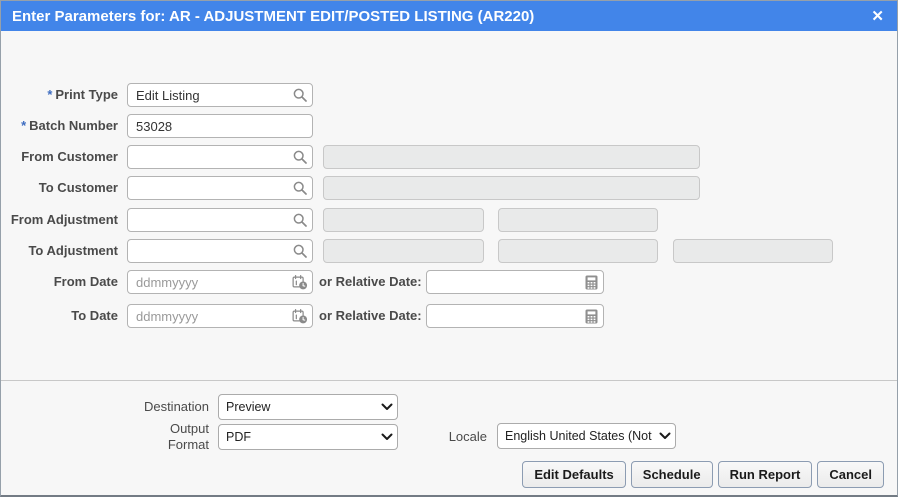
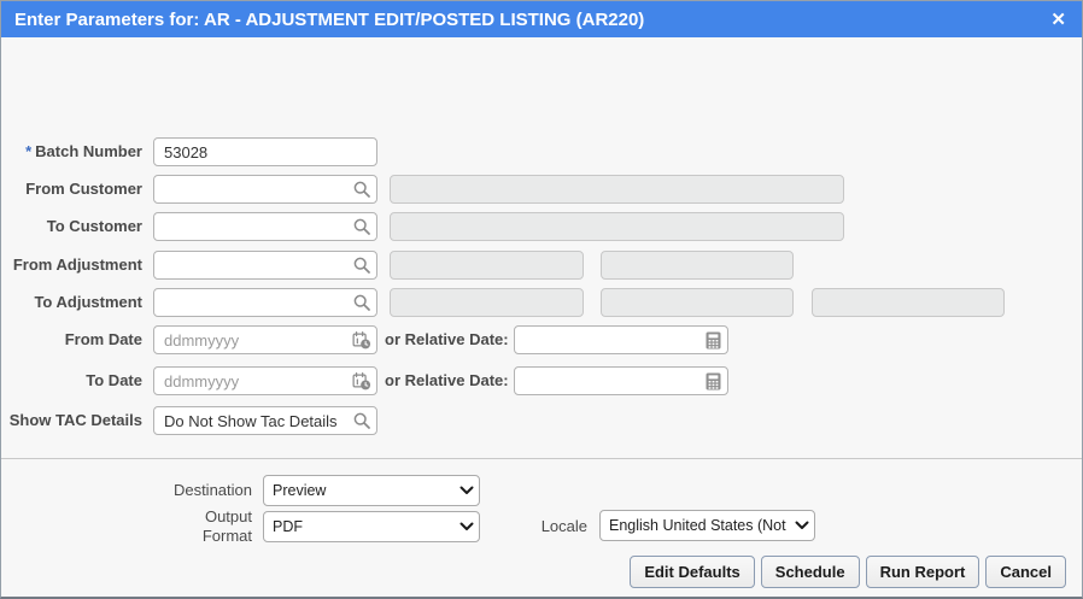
  Enter Parameters for: AR - ADJUSTMENT EDIT/POSTED LISTING (AR220)
  ✕
- * Print Type
- Edit Listing
  * Batch Number
  53028
  From Customer
  To Customer
  From Adjustment
  To Adjustment
  From Date
  ddmmyyyy
  or Relative Date:
  To Date
  ddmmyyyy
  or Relative Date:
+ Show TAC Details
+ Do Not Show Tac Details
  Destination
  Preview
  Output
  Format
  PDF
  Locale
  English United States (Not
  Edit Defaults
  Schedule
  Run Report
  Cancel
